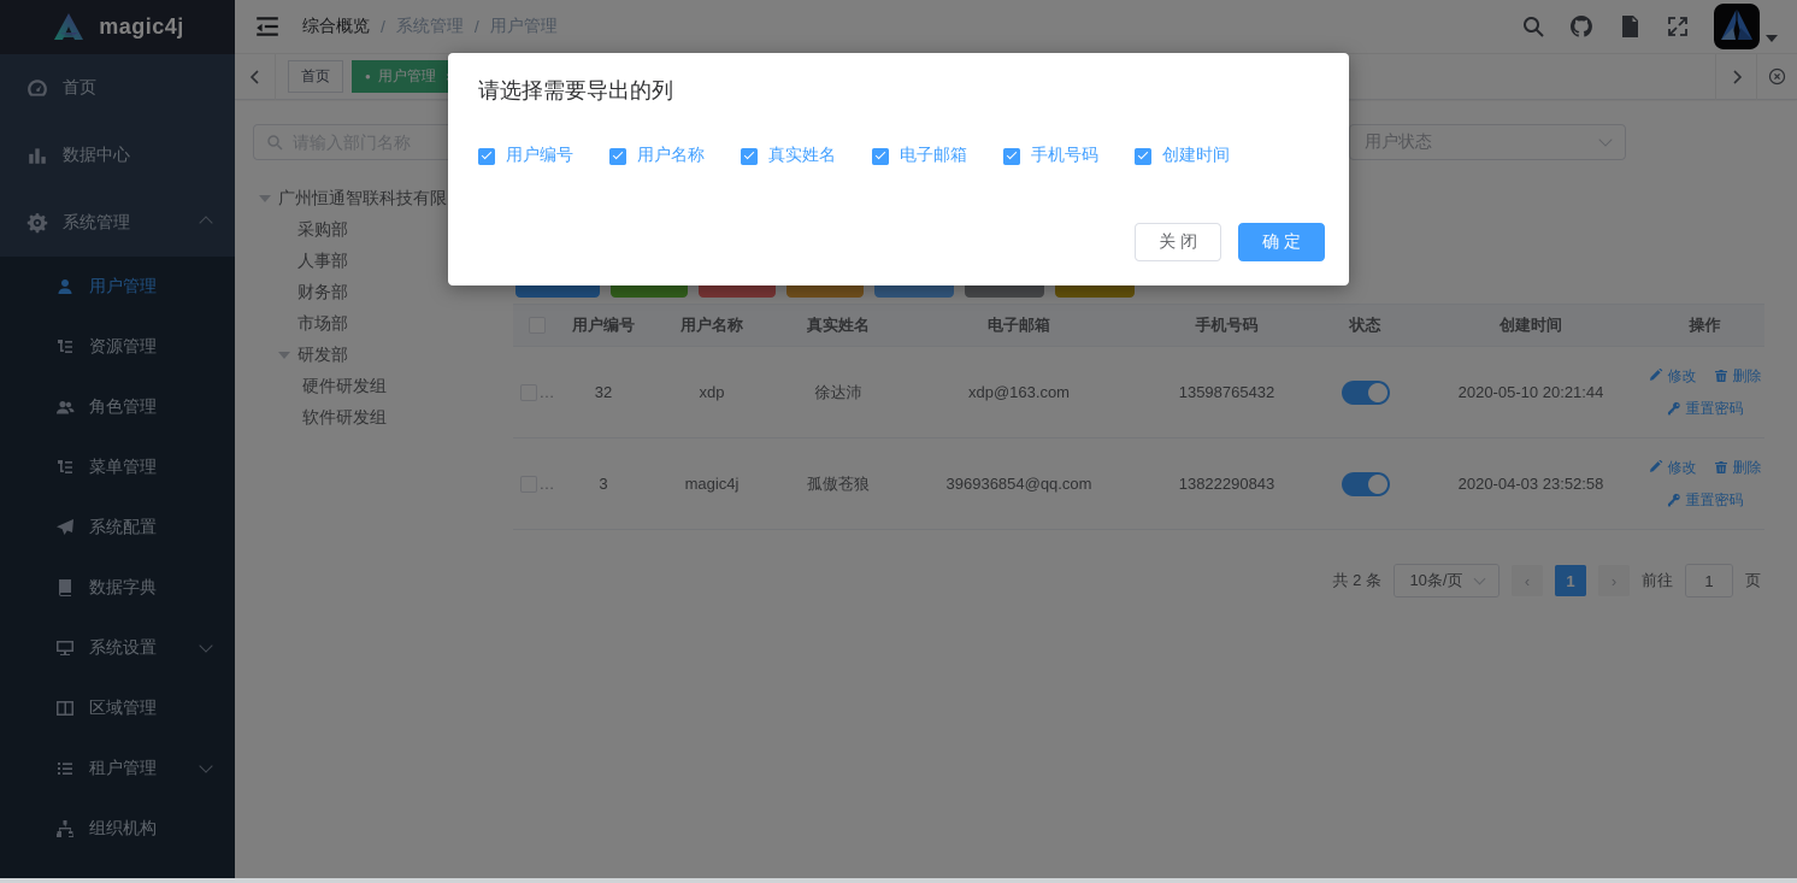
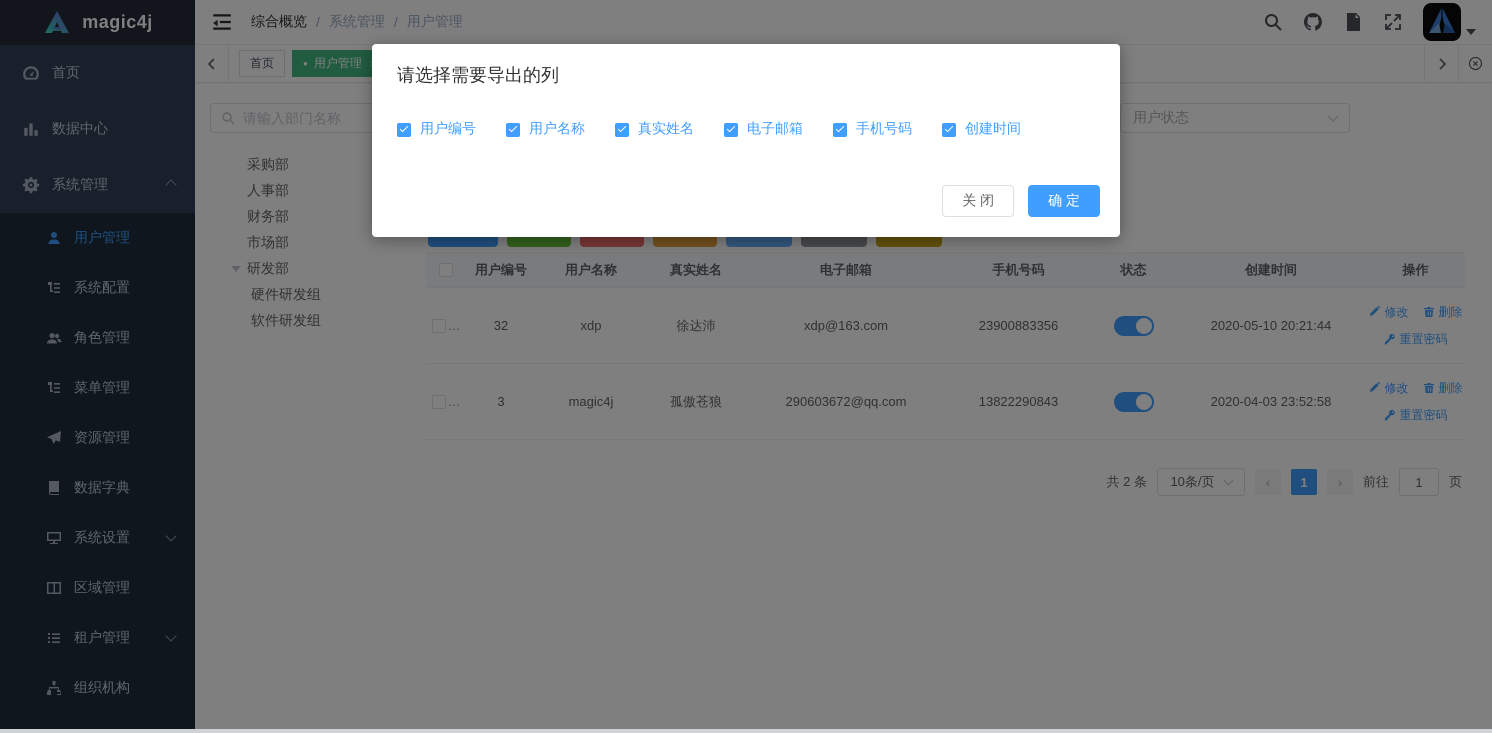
  magic4j
  首页
  数据中心
  系统管理
  用户管理
- 资源管理
+ 系统配置
  角色管理
  菜单管理
- 系统配置
+ 资源管理
  数据字典
  系统设置
  区域管理
  租户管理
  组织机构
  综合概览
  /
  系统管理
  /
  用户管理
  首页
  ●
  用户管理
  请输入部门名称
- 广州恒通智联科技有限
  采购部
  人事部
  财务部
  市场部
  研发部
  硬件研发组
  软件研发组
  用户状态
  用户编号
  用户名称
  真实姓名
  电子邮箱
  手机号码
  状态
  创建时间
  操作
  …
  32
  xdp
  徐达沛
  xdp@163.com
- 13598765432
+ 23900883356
  2020-05-10 20:21:44
  修改
  删除
  重置密码
  …
  3
  magic4j
  孤傲苍狼
- 396936854@qq.com
+ 290603672@qq.com
  13822290843
  2020-04-03 23:52:58
  修改
  删除
  重置密码
  共 2 条
  10条/页
  ‹
  1
  ›
  前往
  1
  页
  请选择需要导出的列
  用户编号
  用户名称
  真实姓名
  电子邮箱
  手机号码
  创建时间
  关 闭
  确 定
